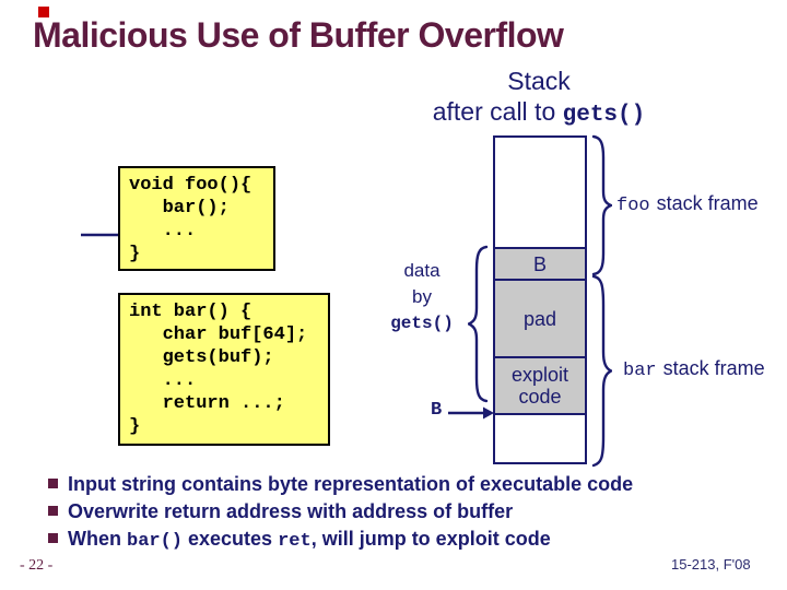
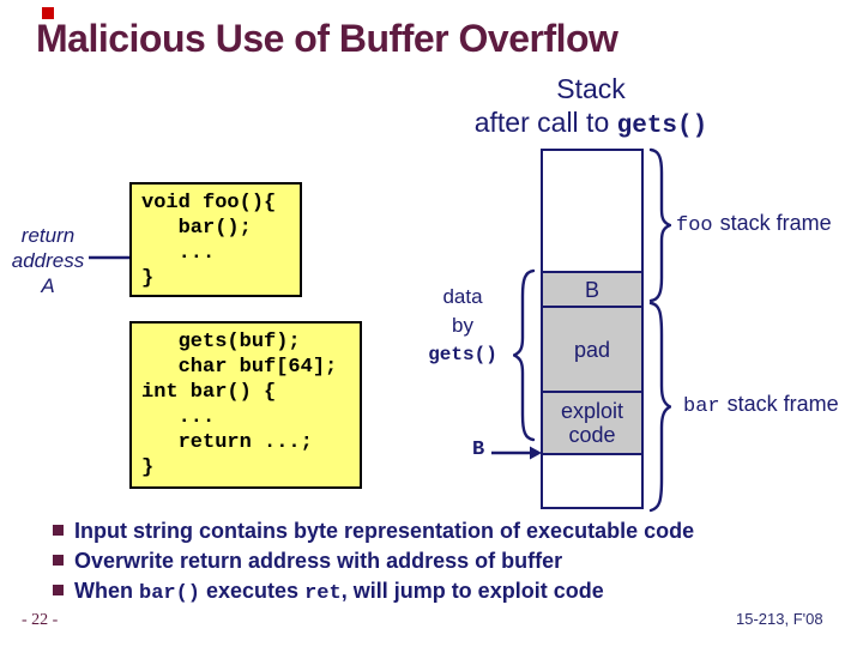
  Malicious Use of Buffer Overflow
  Stack
  after call to gets()
+ return
+ address
+ A
  void foo(){
  bar();
  ...
  }
- int bar() {
+ gets(buf);
  char buf[64];
- gets(buf);
+ int bar() {
  ...
  return ...;
  }
  B
  pad
  exploit code
  foo stack frame
  bar stack frame
  data
  by
  gets()
  B
  Input string contains byte representation of executable code
  Overwrite return address with address of buffer
  When bar() executes ret, will jump to exploit code
  - 22 -
  15-213, F'08
